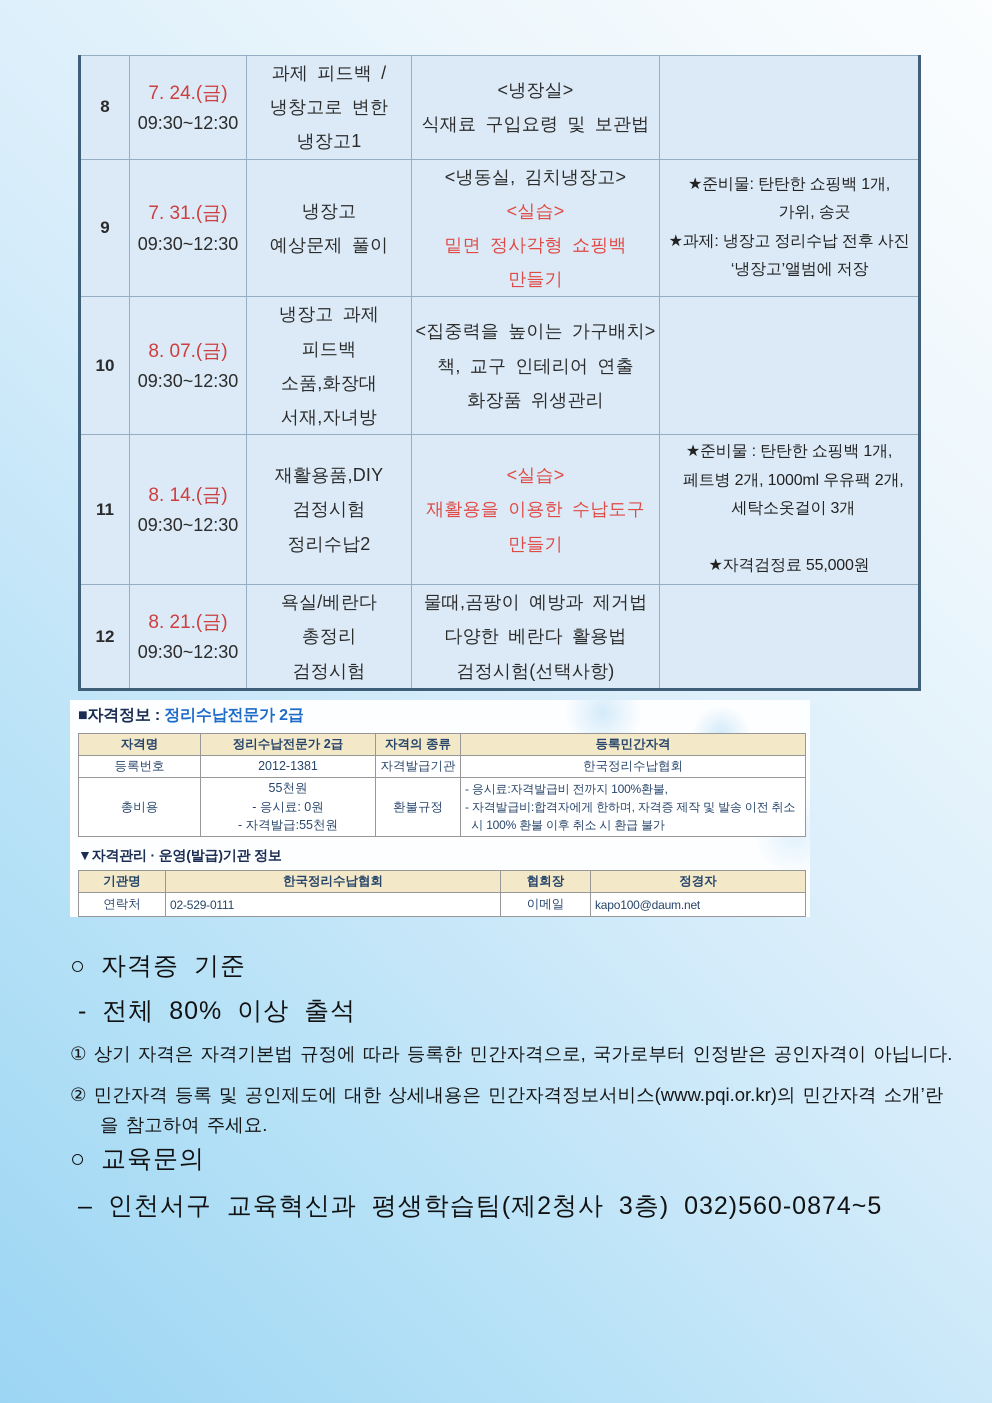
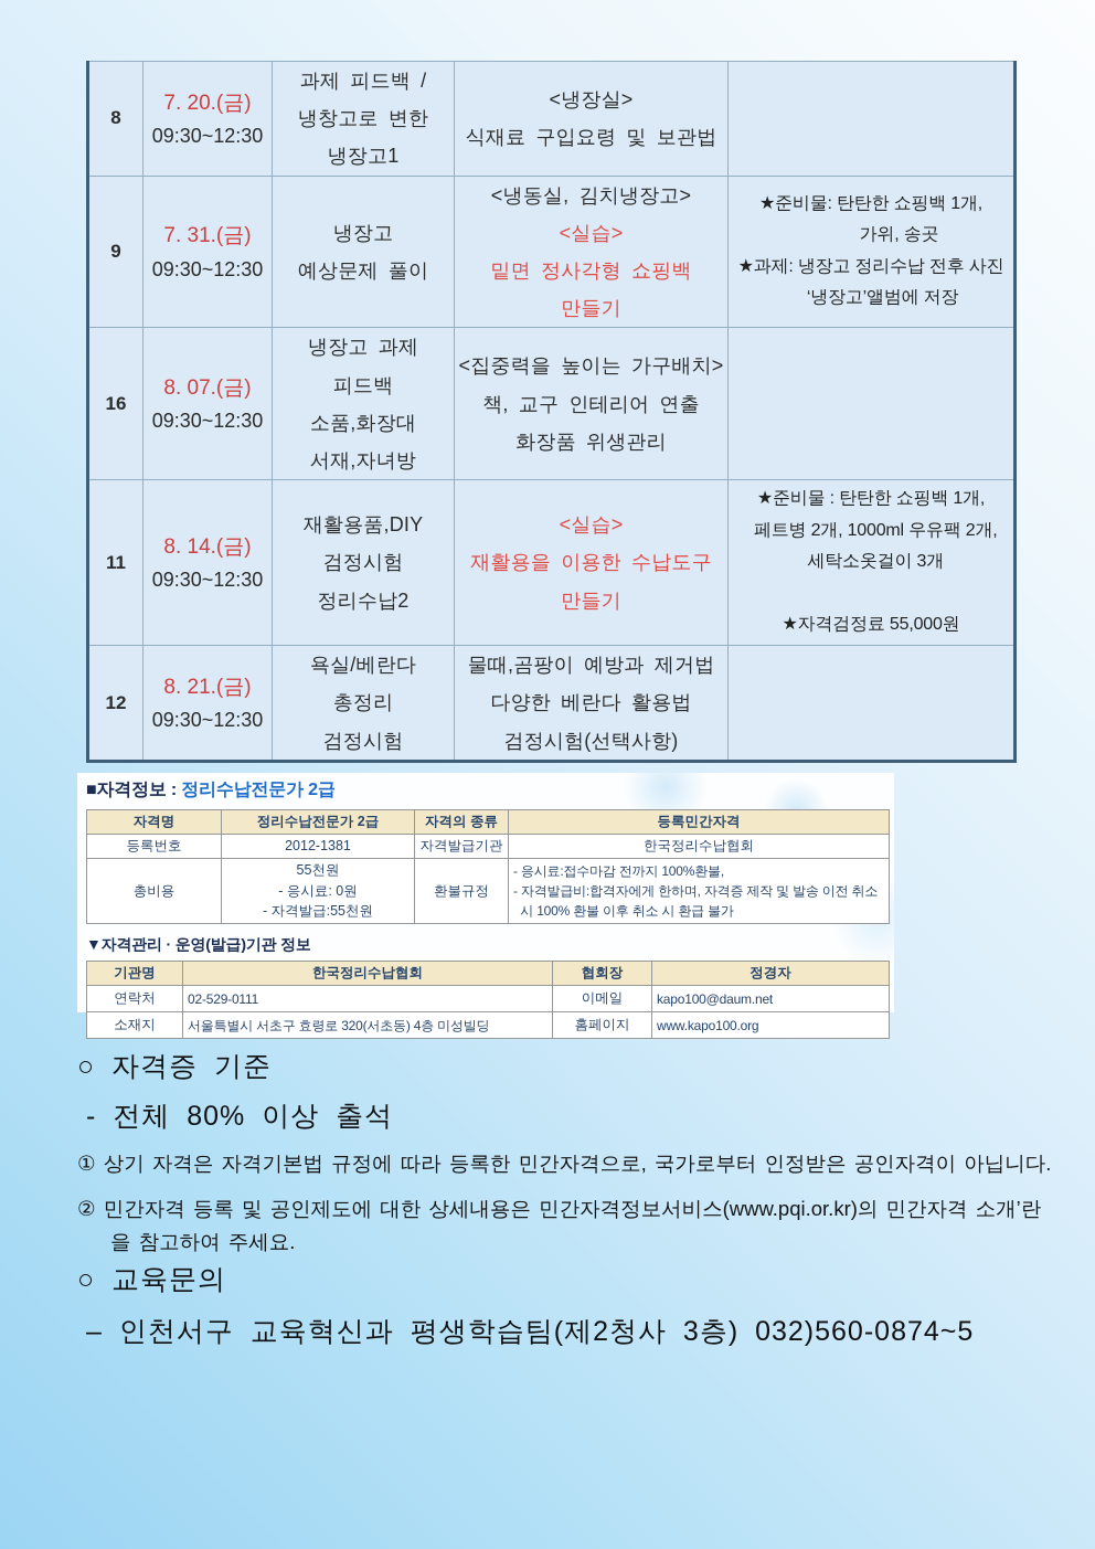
- 8	7. 24.(금)09:30~12:30	과제 피드백 /냉창고로 변한냉장고1	<냉장실>식재료 구입요령 및 보관법
+ 8	7. 20.(금)09:30~12:30	과제 피드백 /냉창고로 변한냉장고1	<냉장실>식재료 구입요령 및 보관법
  9	7. 31.(금)09:30~12:30	냉장고예상문제 풀이	<냉동실, 김치냉장고><실습>밑면 정사각형 쇼핑백만들기	★준비물: 탄탄한 쇼핑백 1개, 가위, 송곳★과제: 냉장고 정리수납 전후 사진 ‘냉장고’앨범에 저장
- 10	8. 07.(금)09:30~12:30	냉장고 과제피드백소품,화장대서재,자녀방	<집중력을 높이는 가구배치>책, 교구 인테리어 연출화장품 위생관리
+ 16	8. 07.(금)09:30~12:30	냉장고 과제피드백소품,화장대서재,자녀방	<집중력을 높이는 가구배치>책, 교구 인테리어 연출화장품 위생관리
  11	8. 14.(금)09:30~12:30	재활용품,DIY검정시험정리수납2	<실습>재활용을 이용한 수납도구만들기	★준비물 : 탄탄한 쇼핑백 1개, 페트병 2개, 1000ml 우유팩 2개, 세탁소옷걸이 3개 ★자격검정료 55,000원
  12	8. 21.(금)09:30~12:30	욕실/베란다총정리검정시험	물때,곰팡이 예방과 제거법다양한 베란다 활용법검정시험(선택사항)
  ■자격정보 : 정리수납전문가 2급
  자격명	정리수납전문가 2급	자격의 종류	등록민간자격
  등록번호	2012-1381	자격발급기관	한국정리수납협회
- 총비용	55천원 - 응시료: 0원 - 자격발급:55천원	환불규정	- 응시료:자격발급비 전까지 100%환불, - 자격발급비:합격자에게 한하며, 자격증 제작 및 발송 이전 취소 시 100% 환불 이후 취소 시 환급 불가
+ 총비용	55천원 - 응시료: 0원 - 자격발급:55천원	환불규정	- 응시료:접수마감 전까지 100%환불, - 자격발급비:합격자에게 한하며, 자격증 제작 및 발송 이전 취소 시 100% 환불 이후 취소 시 환급 불가
  ▼자격관리 · 운영(발급)기관 정보
  기관명	한국정리수납협회	협회장	정경자
  연락처	02-529-0111	이메일	kapo100@daum.net
+ 소재지	서울특별시 서초구 효령로 320(서초동) 4층 미성빌딩	홈페이지	www.kapo100.org
  ○ 자격증 기준
  - 전체 80% 이상 출석
  ① 상기 자격은 자격기본법 규정에 따라 등록한 민간자격으로, 국가로부터 인정받은 공인자격이 아닙니다.
  ② 민간자격 등록 및 공인제도에 대한 상세내용은 민간자격정보서비스(www.pqi.or.kr)의 민간자격 소개’란을 참고하여 주세요.
  ○ 교육문의
  – 인천서구 교육혁신과 평생학습팀(제2청사 3층) 032)560-0874~5
